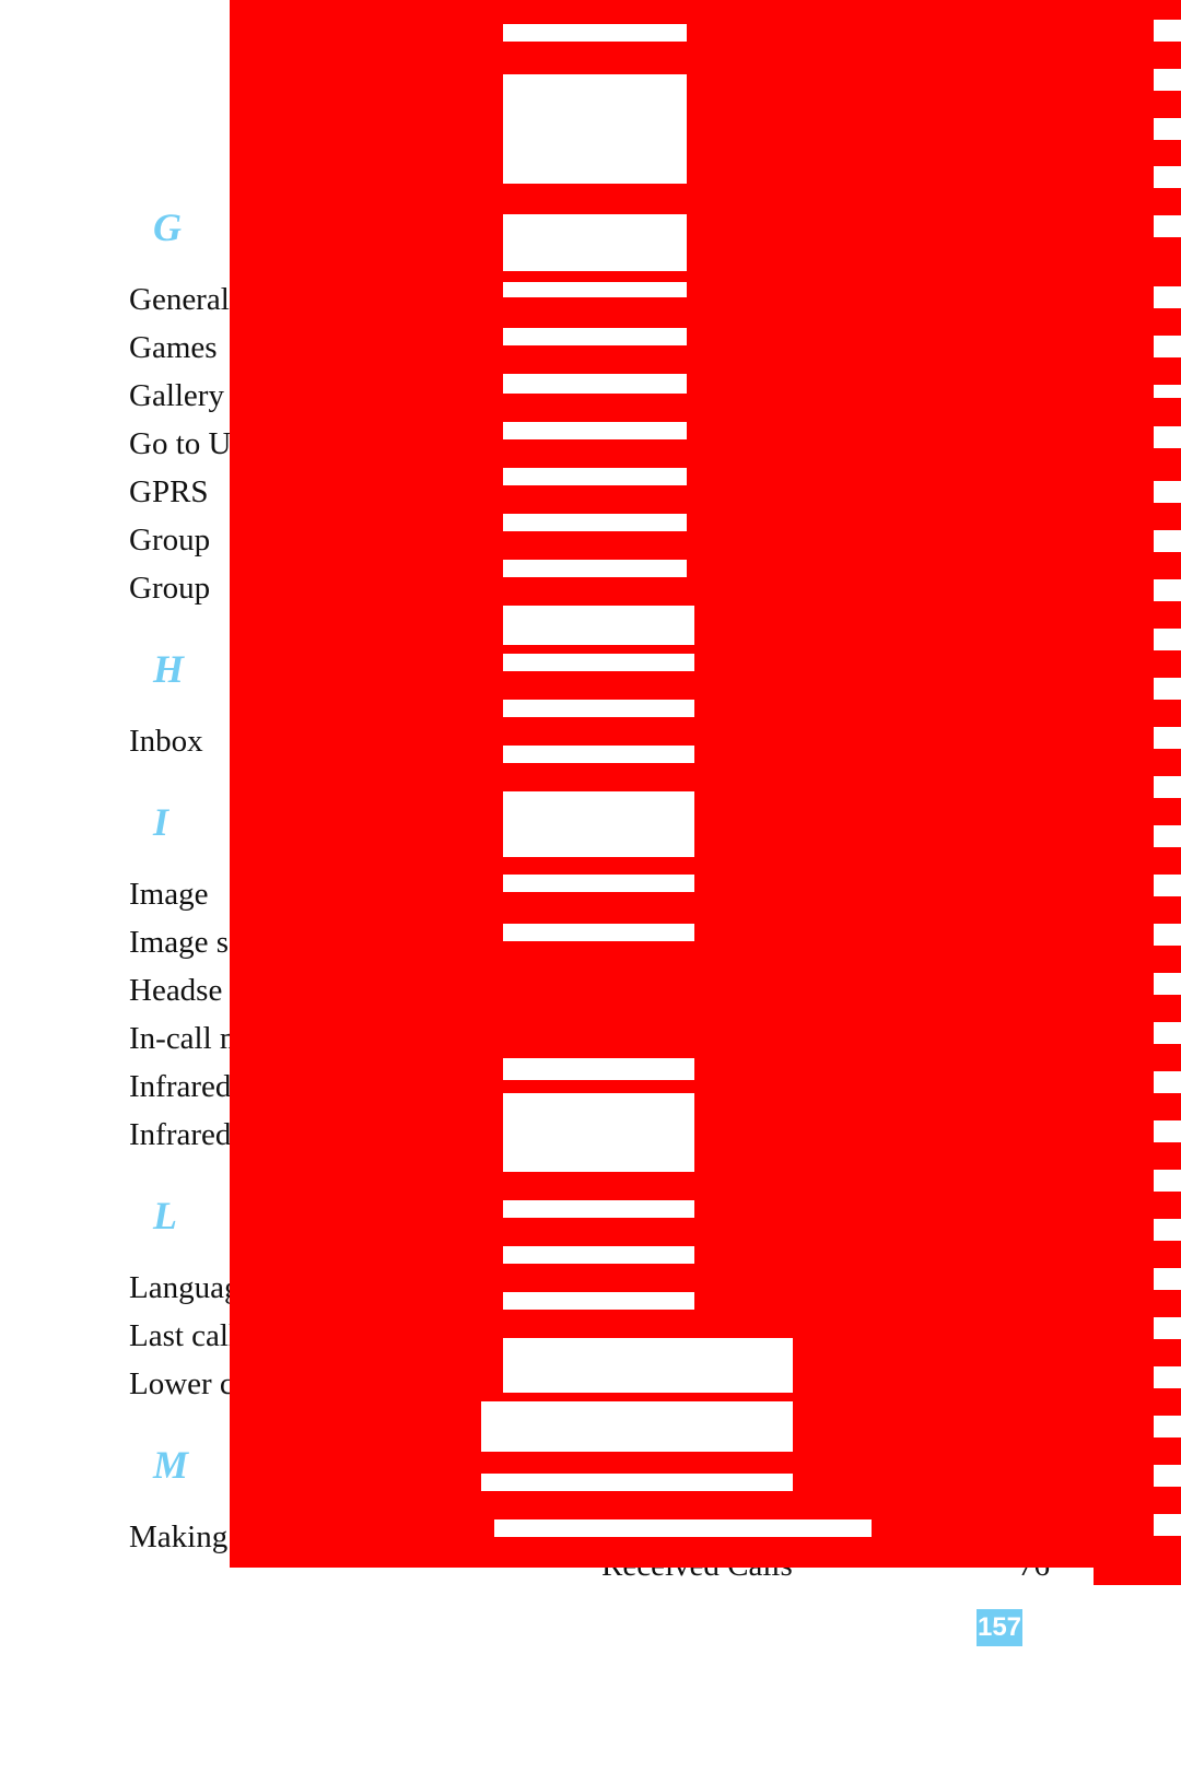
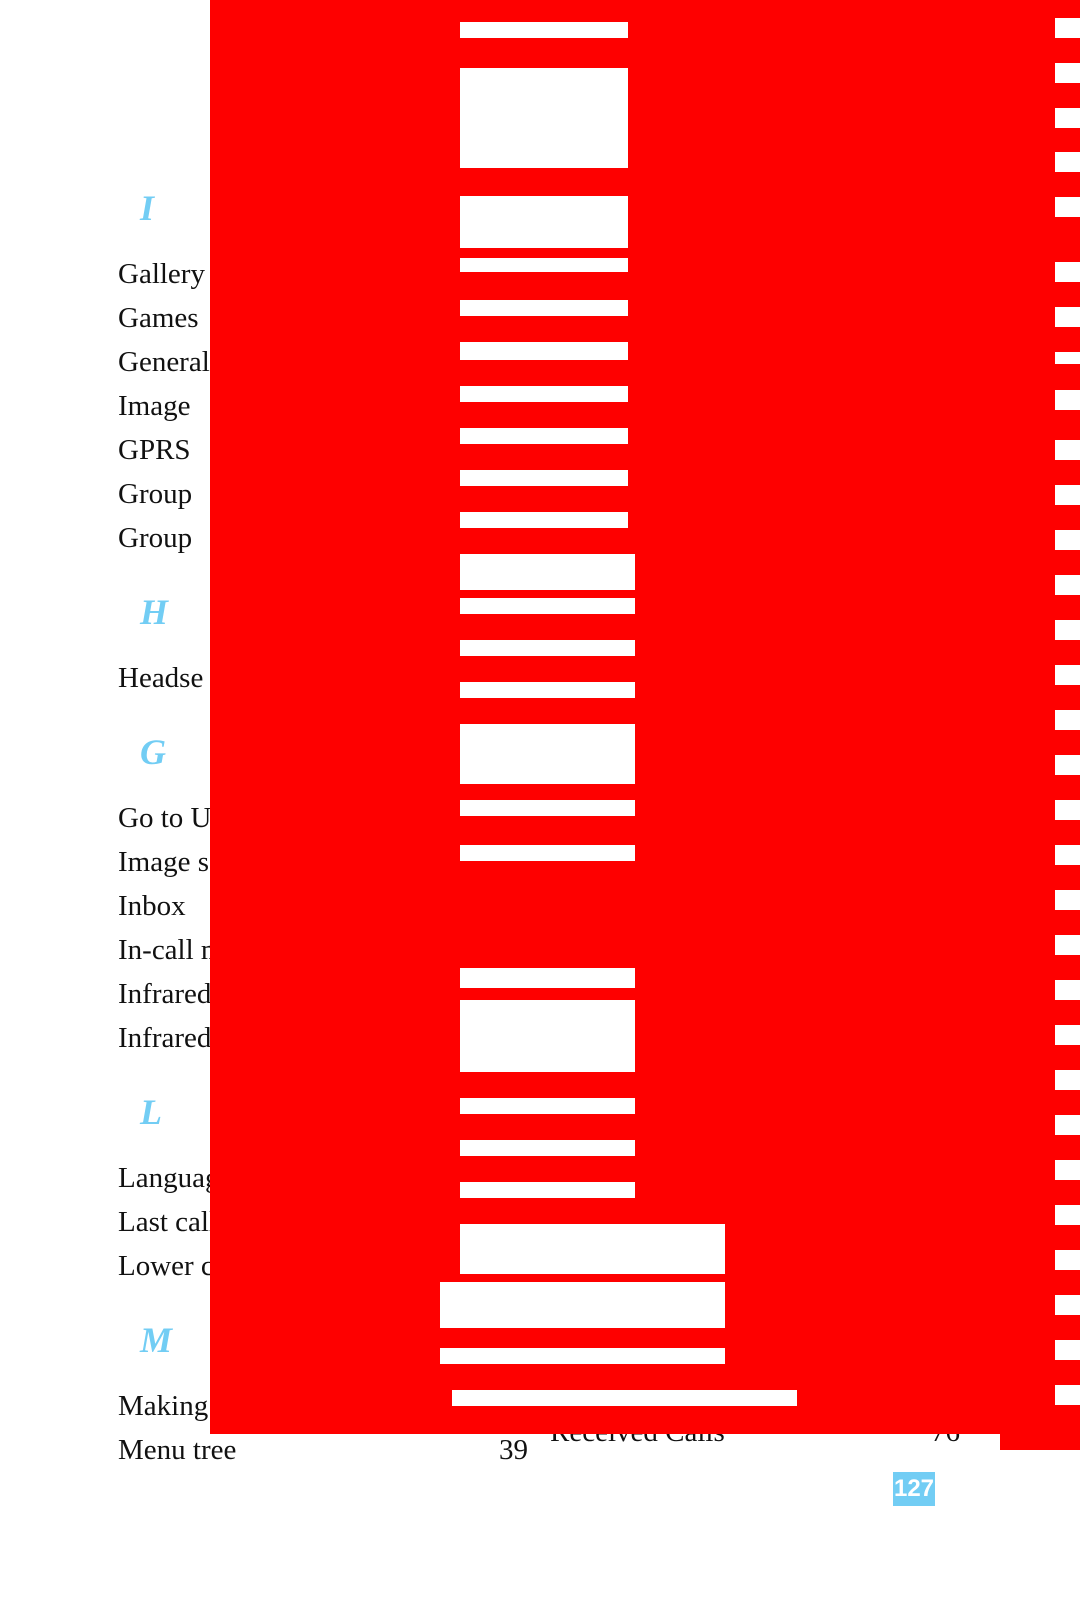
- G
+ I
- General
+ Gallery
  Games
- Gallery
+ General
- Go to U
+ Image
  GPRS
  Group
  Group
  H
- Inbox
+ Headse
- I
+ G
- Image
+ Go to U
  Image s
- Headse
+ Inbox
  In-call
  Infrared
  Infrared
  L
  Langua
  Last cal
  M
  Making
+ Menu tree
+ 39
- 157
+ 127
